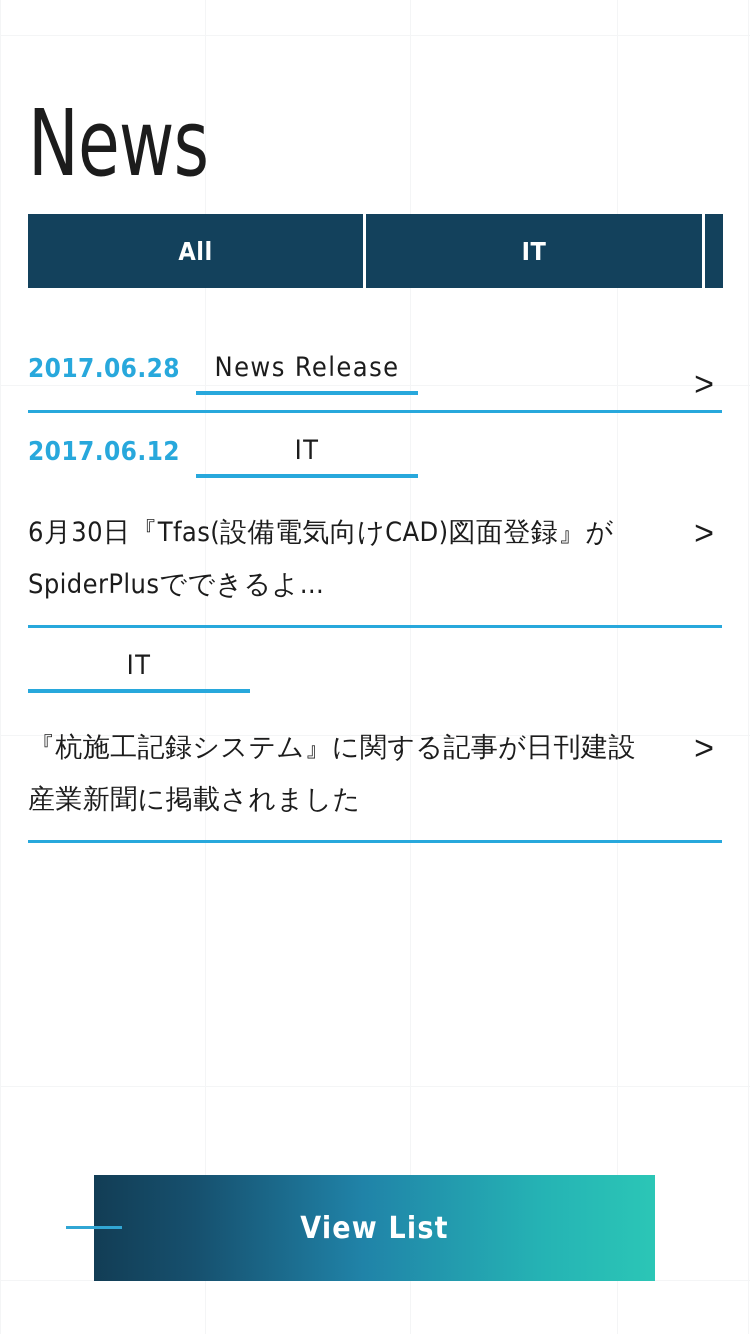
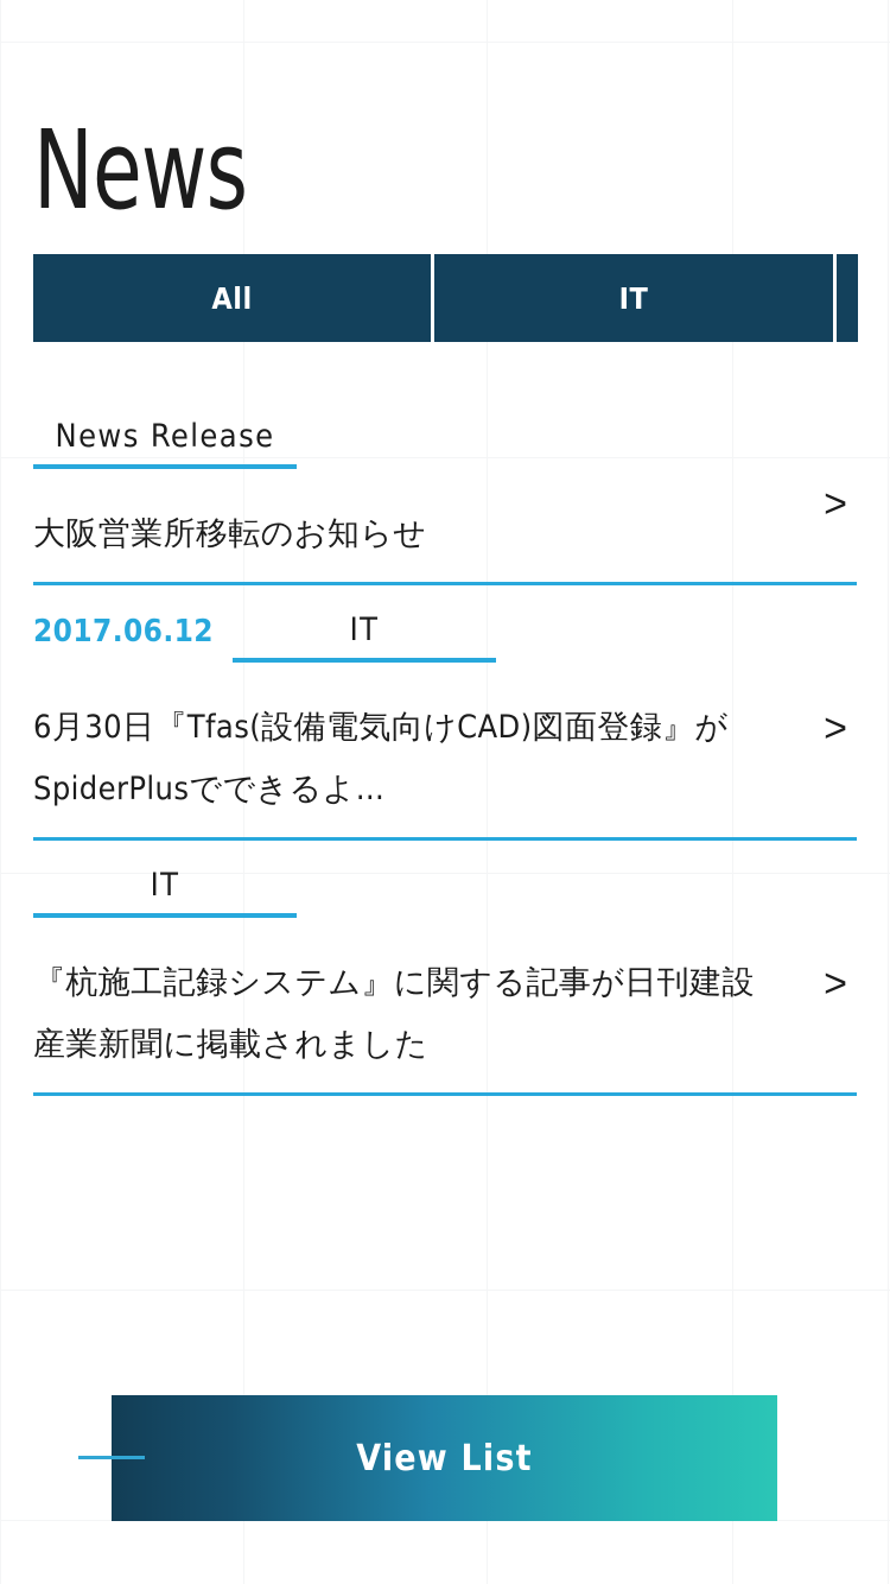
  News
  All
  IT
- 2017.06.28
  News Release
+ 大阪営業所移転のお知らせ
  >
  2017.06.12
  IT
  6月30日『Tfas(設備電気向けCAD)図面登録』がSpiderPlusでできるよ…
  >
  IT
  『杭施工記録システム』に関する記事が日刊建設産業新聞に掲載されました
  >
  View List
